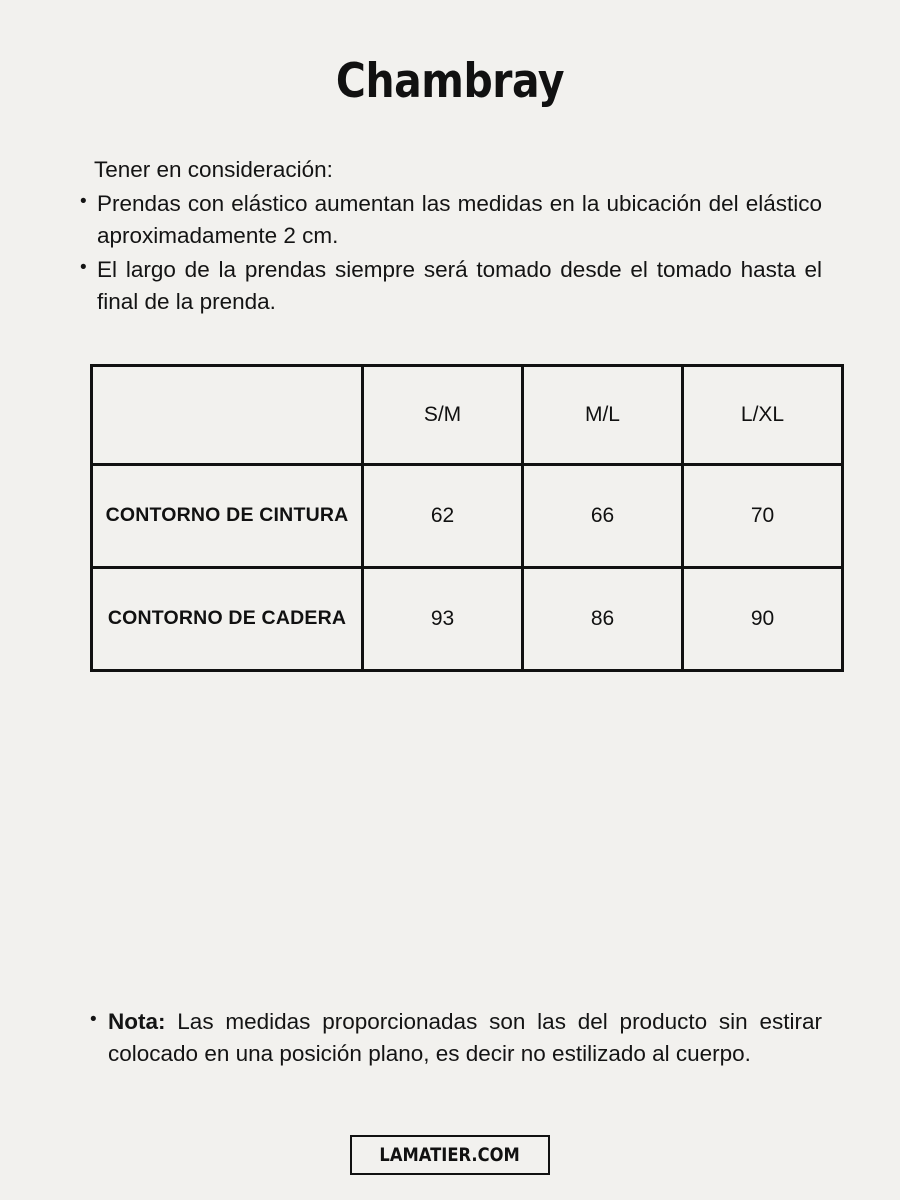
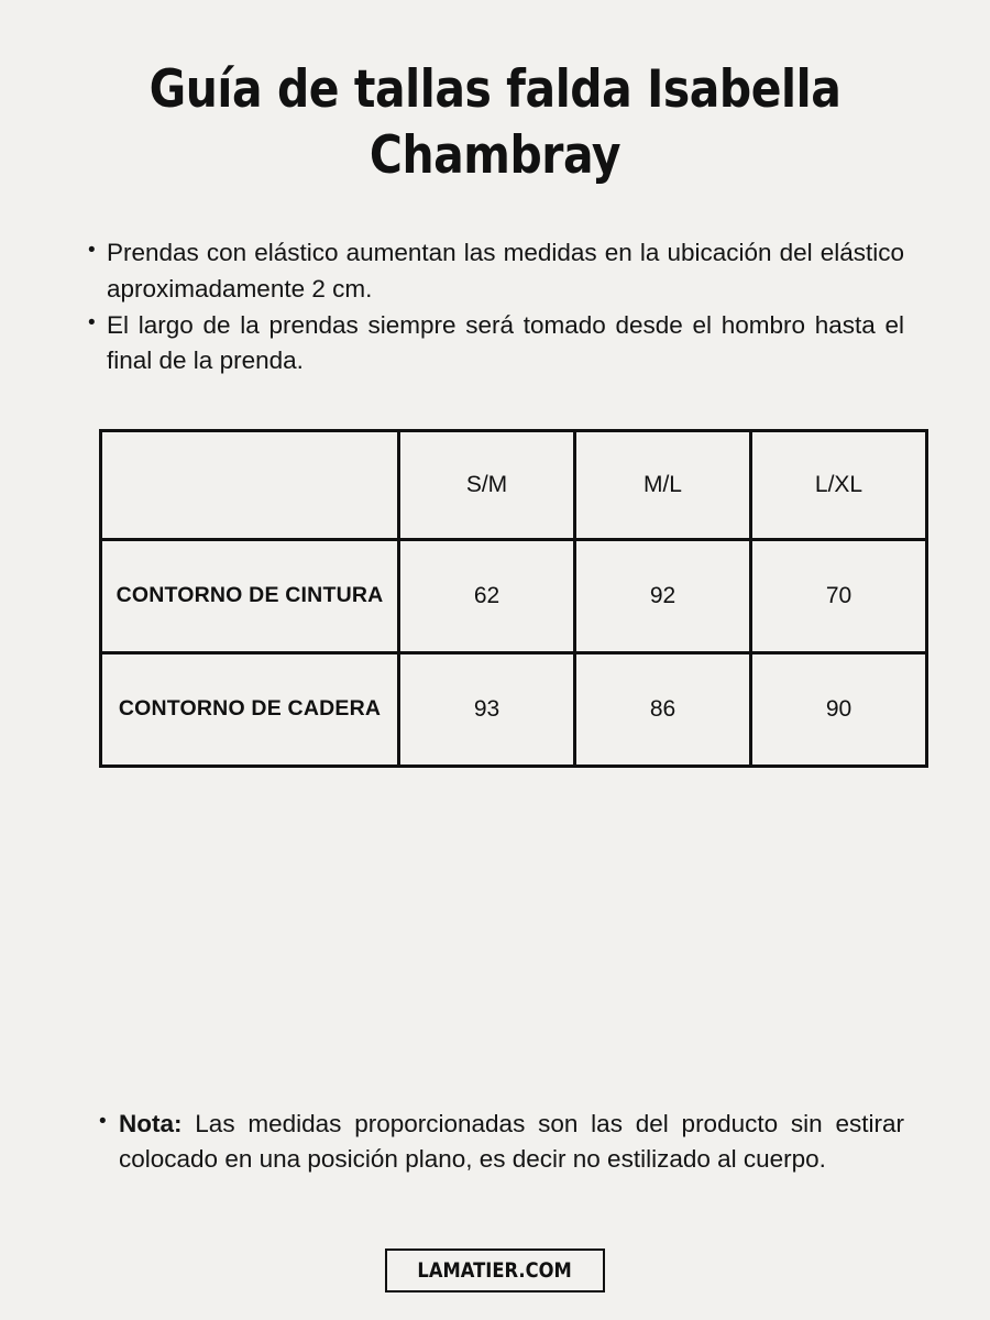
+ Guía de tallas falda Isabella
  Chambray
- Tener en consideración:
  Prendas con elástico aumentan las medidas en la ubicación del elástico aproximadamente 2 cm.
- El largo de la prendas siempre será tomado desde el tomado hasta el final de la prenda.
+ El largo de la prendas siempre será tomado desde el hombro hasta el final de la prenda.
  	S/M	M/L	L/XL
- CONTORNO DE CINTURA	62	66	70
+ CONTORNO DE CINTURA	62	92	70
  CONTORNO DE CADERA	93	86	90
  Nota: Las medidas proporcionadas son las del producto sin estirar colocado en una posición plano, es decir no estilizado al cuerpo.
  LAMATIER.COM
